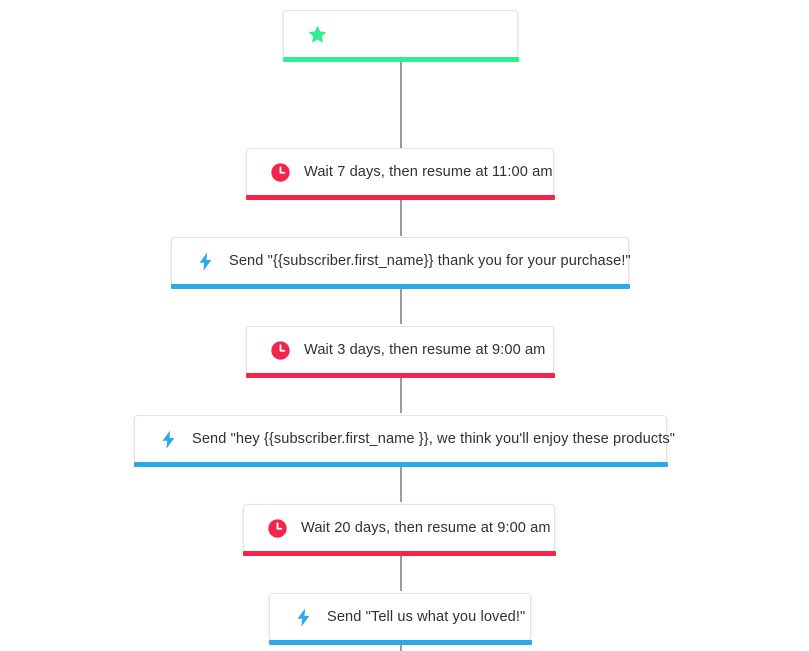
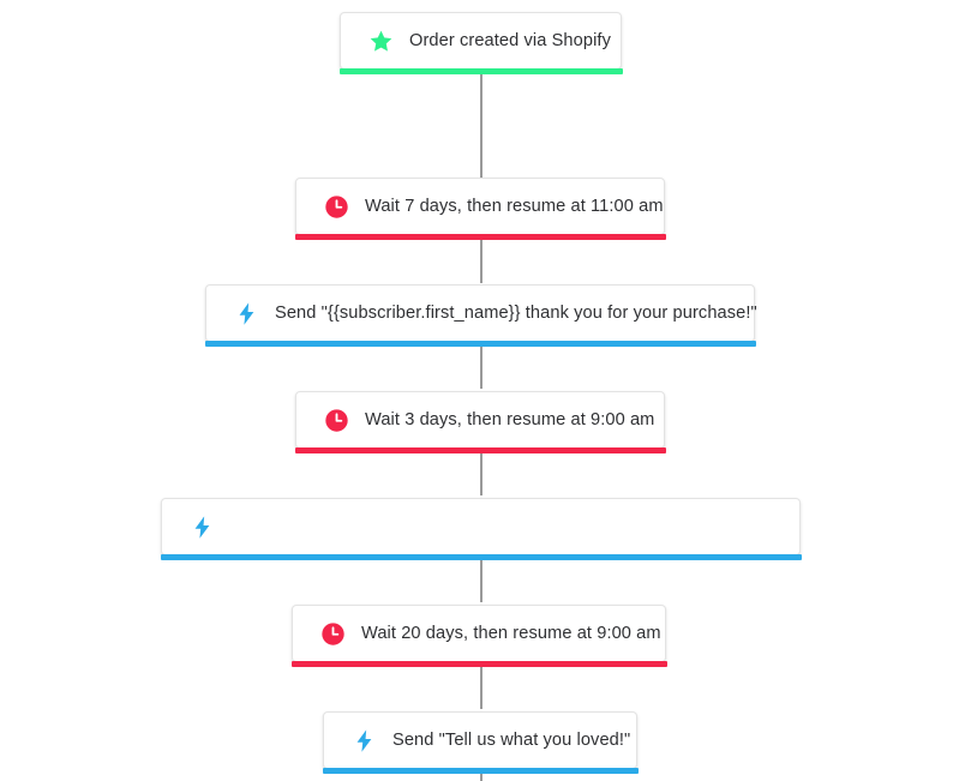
+ Order created via Shopify
  Wait 7 days, then resume at 11:00 am
  Send "{{subscriber.first_name}} thank you for your purchase!"
  Wait 3 days, then resume at 9:00 am
- Send "hey {{subscriber.first_name }}, we think you'll enjoy these products"
  Wait 20 days, then resume at 9:00 am
  Send "Tell us what you loved!"
